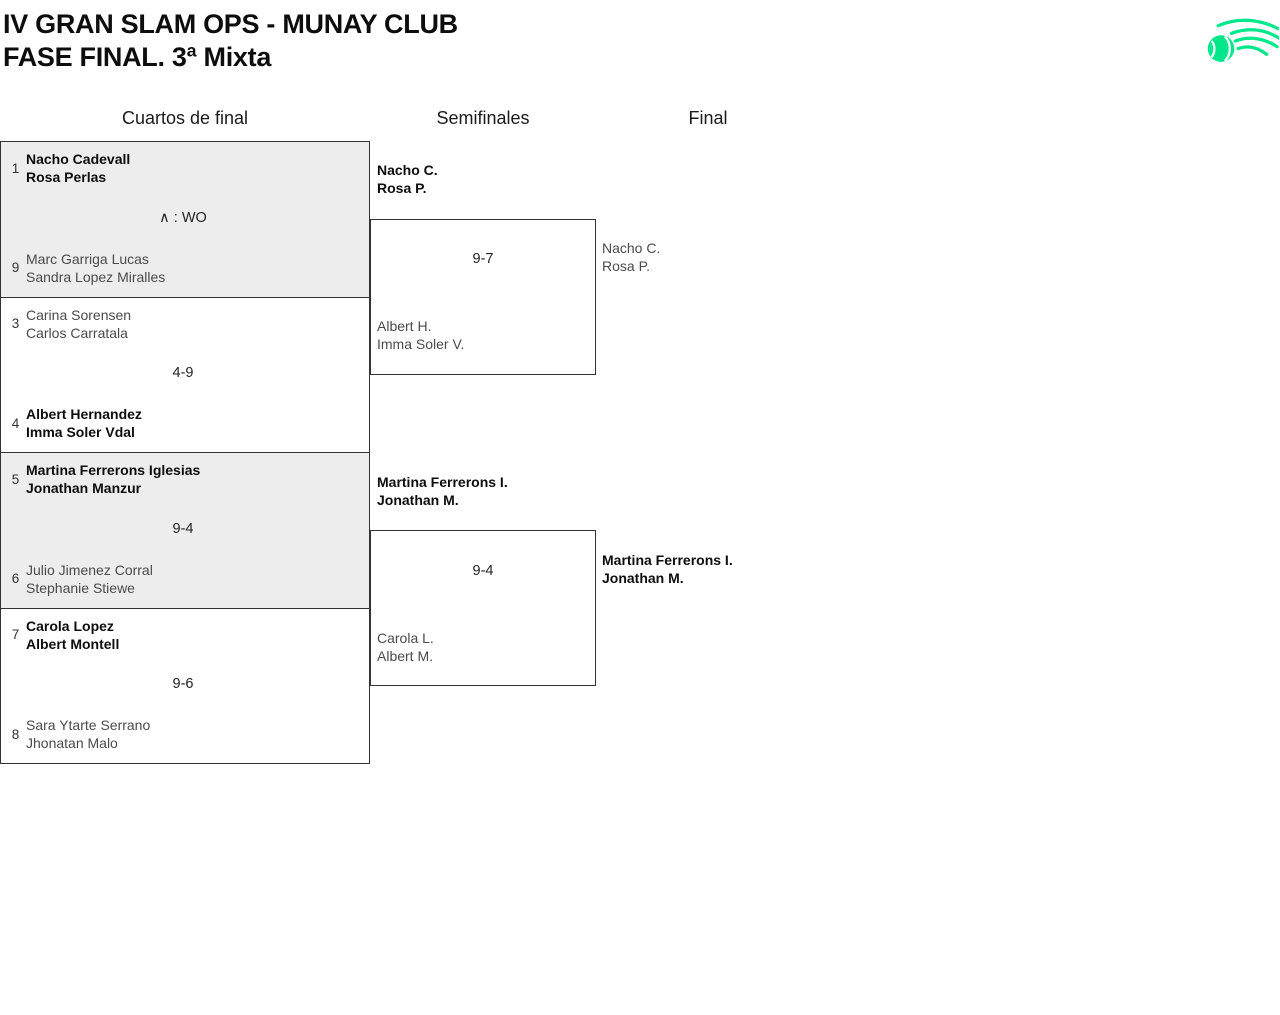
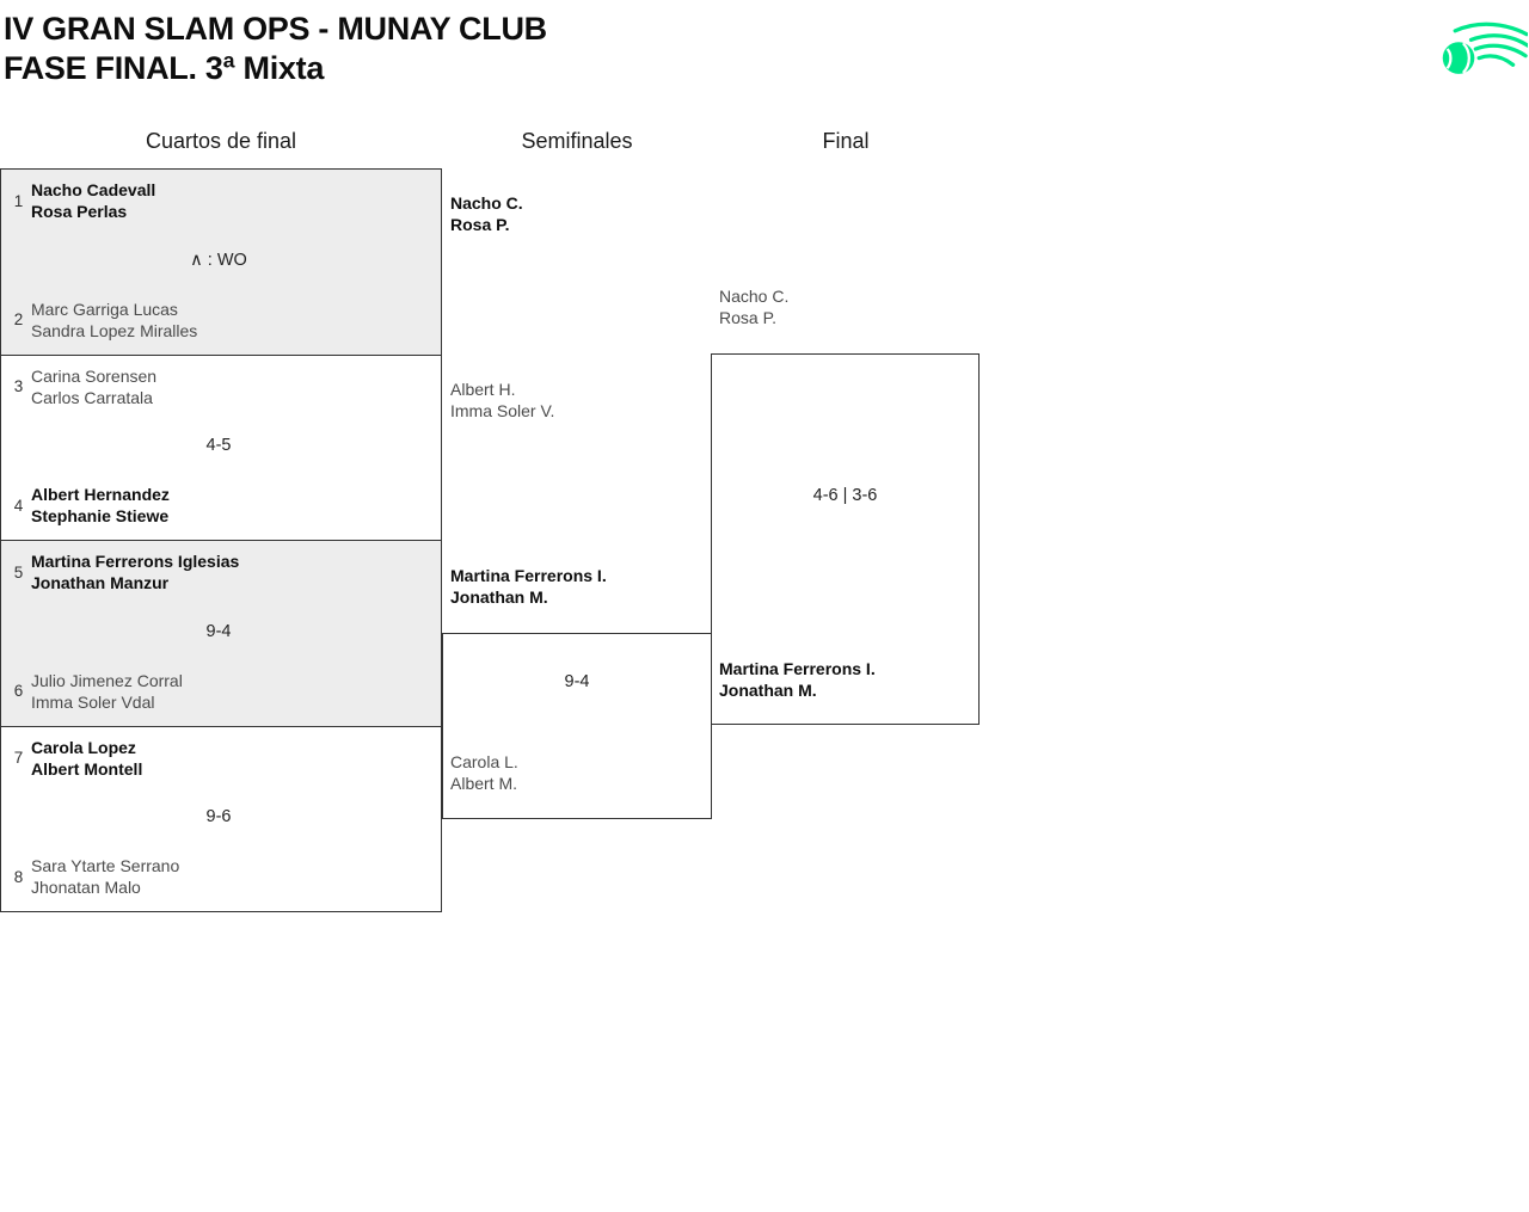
  IV GRAN SLAM OPS - MUNAY CLUB
  FASE FINAL. 3ª Mixta
  Cuartos de final
  Semifinales
  Final
  1
  Nacho Cadevall
  Rosa Perlas
  ∧ : WO
- 9
+ 2
  Marc Garriga Lucas
  Sandra Lopez Miralles
  3
  Carina Sorensen
  Carlos Carratala
- 4-9
+ 4-5
  4
  Albert Hernandez
- Imma Soler Vdal
+ Stephanie Stiewe
  5
  Martina Ferrerons Iglesias
  Jonathan Manzur
  9-4
  6
  Julio Jimenez Corral
- Stephanie Stiewe
+ Imma Soler Vdal
  7
  Carola Lopez
  Albert Montell
  9-6
  8
  Sara Ytarte Serrano
  Jhonatan Malo
- 9-7
  9-4
+ 4-6 | 3-6
  Nacho C.
  Rosa P.
  Albert H.
  Imma Soler V.
  Martina Ferrerons I.
  Jonathan M.
  Carola L.
  Albert M.
  Nacho C.
  Rosa P.
  Martina Ferrerons I.
  Jonathan M.
